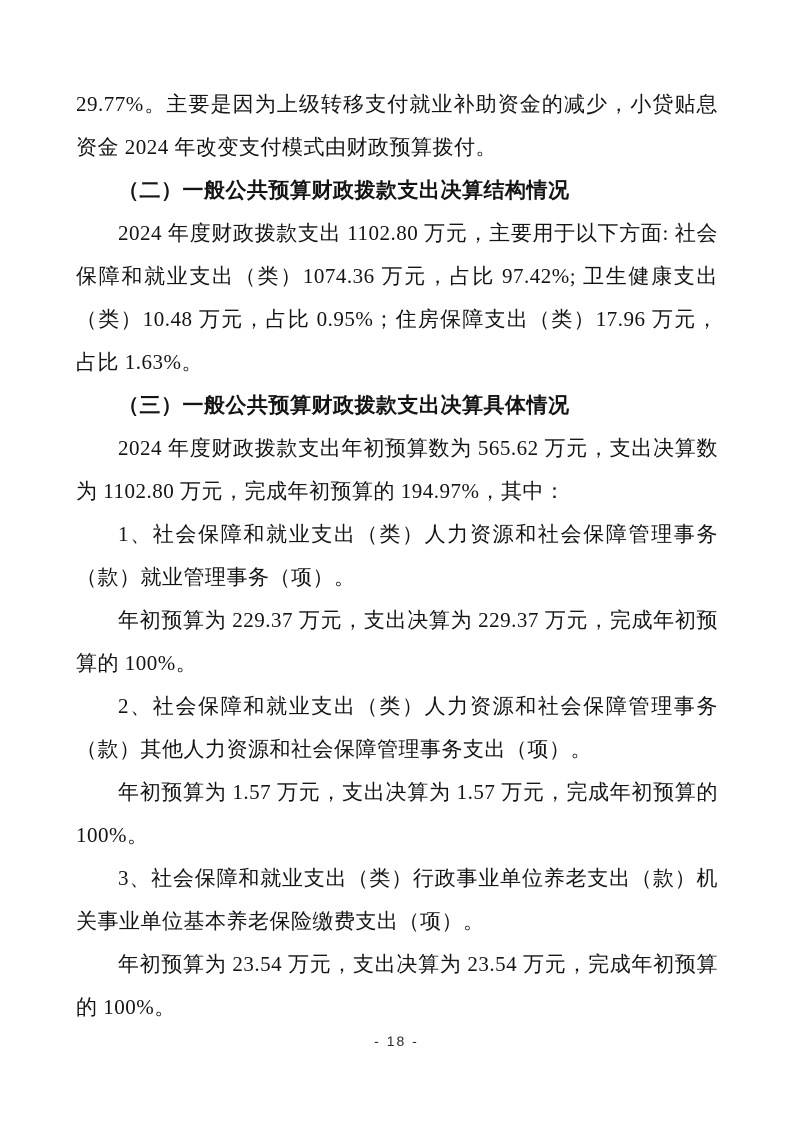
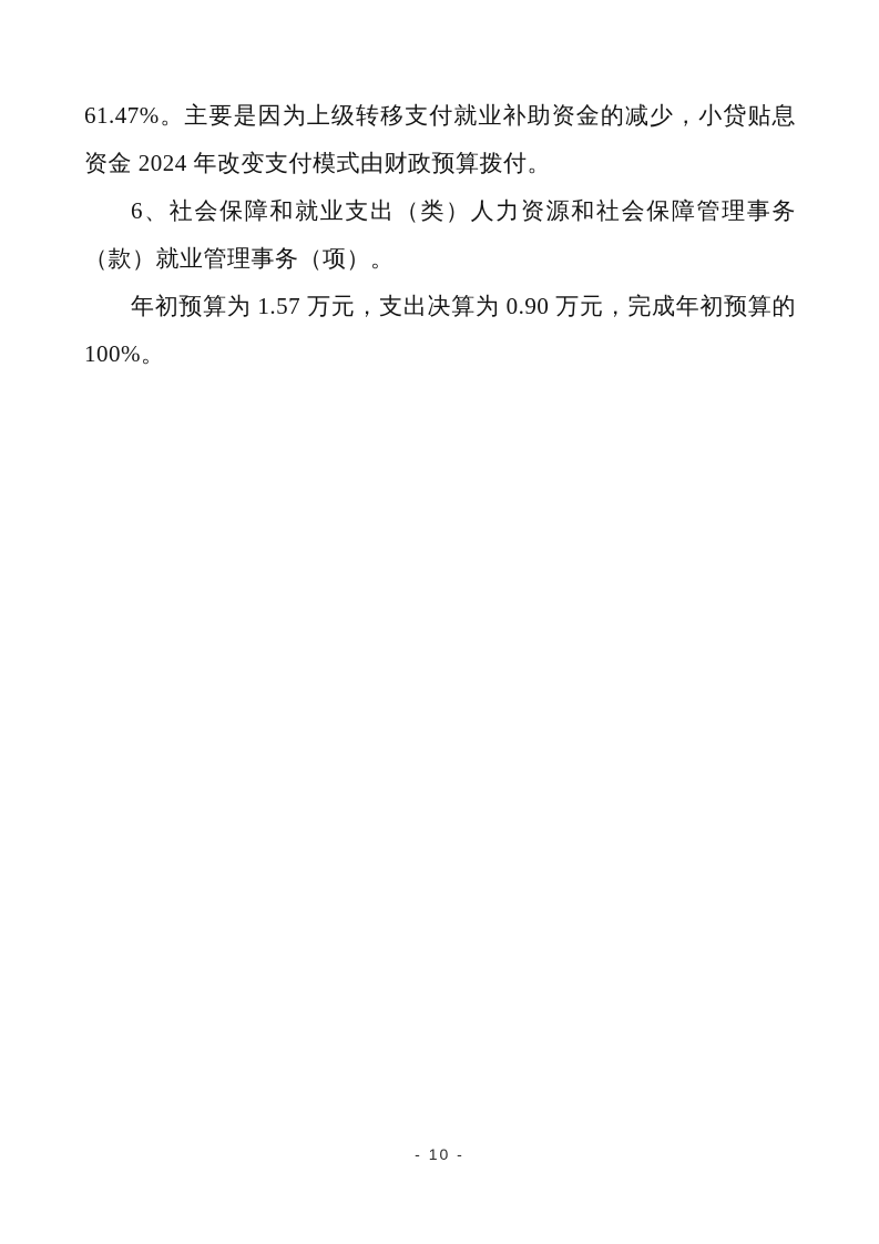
- 29.77%。主要是因为上级转移支付就业补助资金的减少，小贷贴息资金 2024 年改变支付模式由财政预算拨付。
+ 61.47%。主要是因为上级转移支付就业补助资金的减少，小贷贴息资金 2024 年改变支付模式由财政预算拨付。
- （二）一般公共预算财政拨款支出决算结构情况
- 2024 年度财政拨款支出 1102.80 万元，主要用于以下方面: 社会保障和就业支出（类）1074.36 万元，占比 97.42%; 卫生健康支出（类）10.48 万元，占比 0.95%；住房保障支出（类）17.96 万元，占比 1.63%。
- （三）一般公共预算财政拨款支出决算具体情况
- 2024 年度财政拨款支出年初预算数为 565.62 万元，支出决算数为 1102.80 万元，完成年初预算的 194.97%，其中：
- 1、社会保障和就业支出（类）人力资源和社会保障管理事务（款）就业管理事务（项）。
+ 6、社会保障和就业支出（类）人力资源和社会保障管理事务（款）就业管理事务（项）。
- 年初预算为 229.37 万元，支出决算为 229.37 万元，完成年初预算的 100%。
- 2、社会保障和就业支出（类）人力资源和社会保障管理事务（款）其他人力资源和社会保障管理事务支出（项）。
- 年初预算为 1.57 万元，支出决算为 1.57 万元，完成年初预算的 100%。
+ 年初预算为 1.57 万元，支出决算为 0.90 万元，完成年初预算的 100%。
- 3、社会保障和就业支出（类）行政事业单位养老支出（款）机关事业单位基本养老保险缴费支出（项）。
- 年初预算为 23.54 万元，支出决算为 23.54 万元，完成年初预算的 100%。
- - 18 -
+ - 10 -
